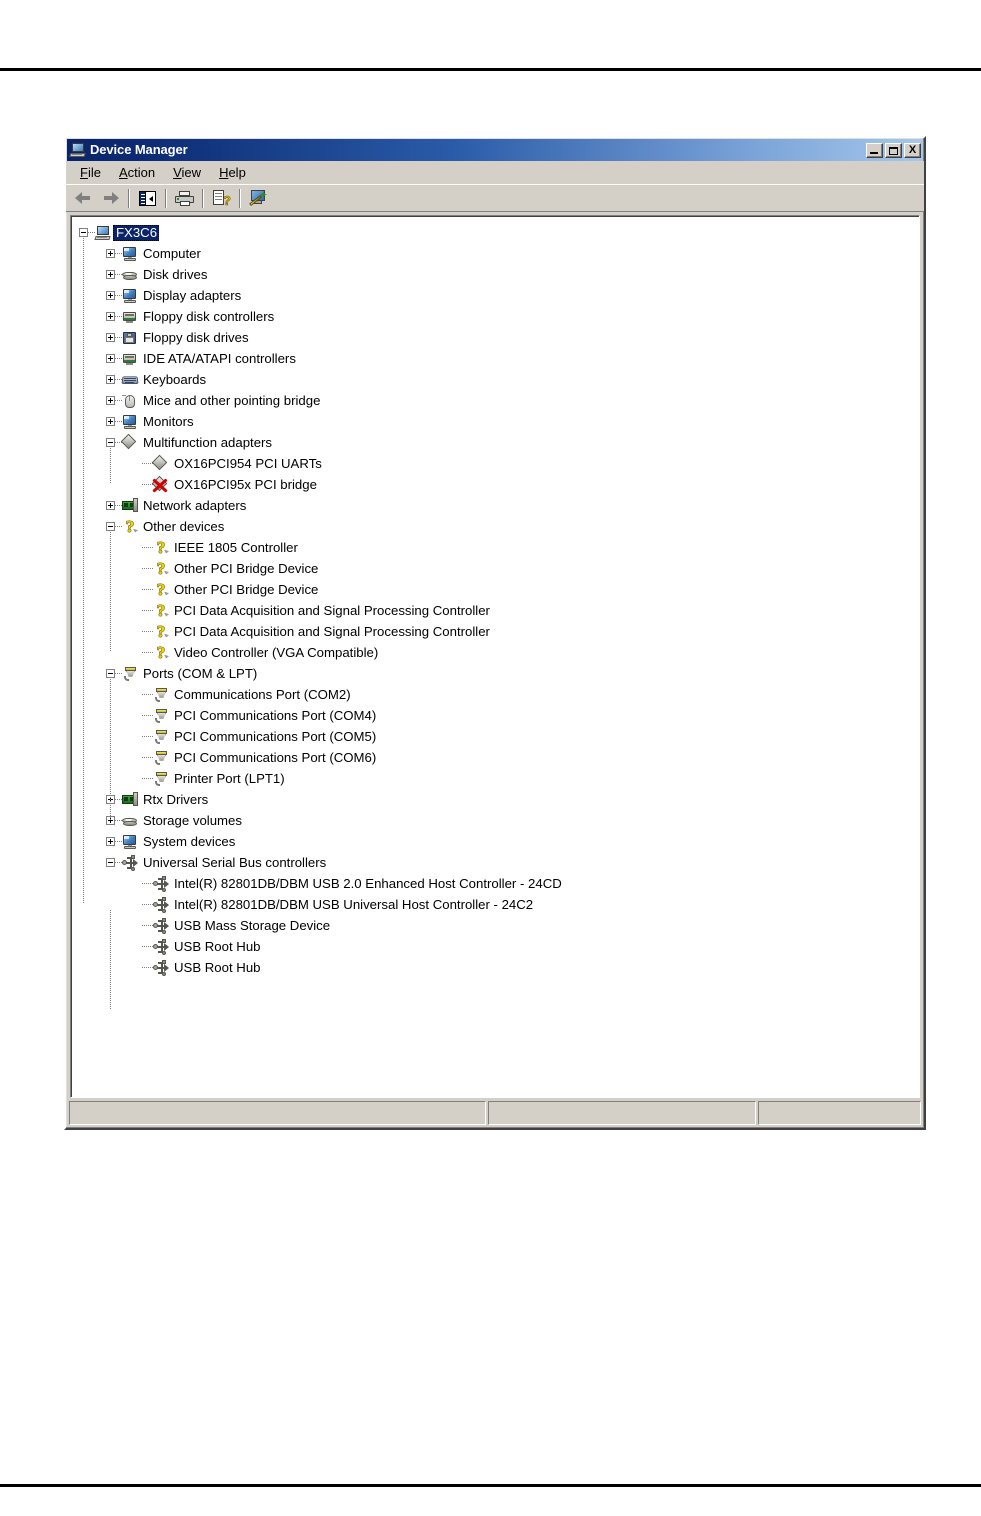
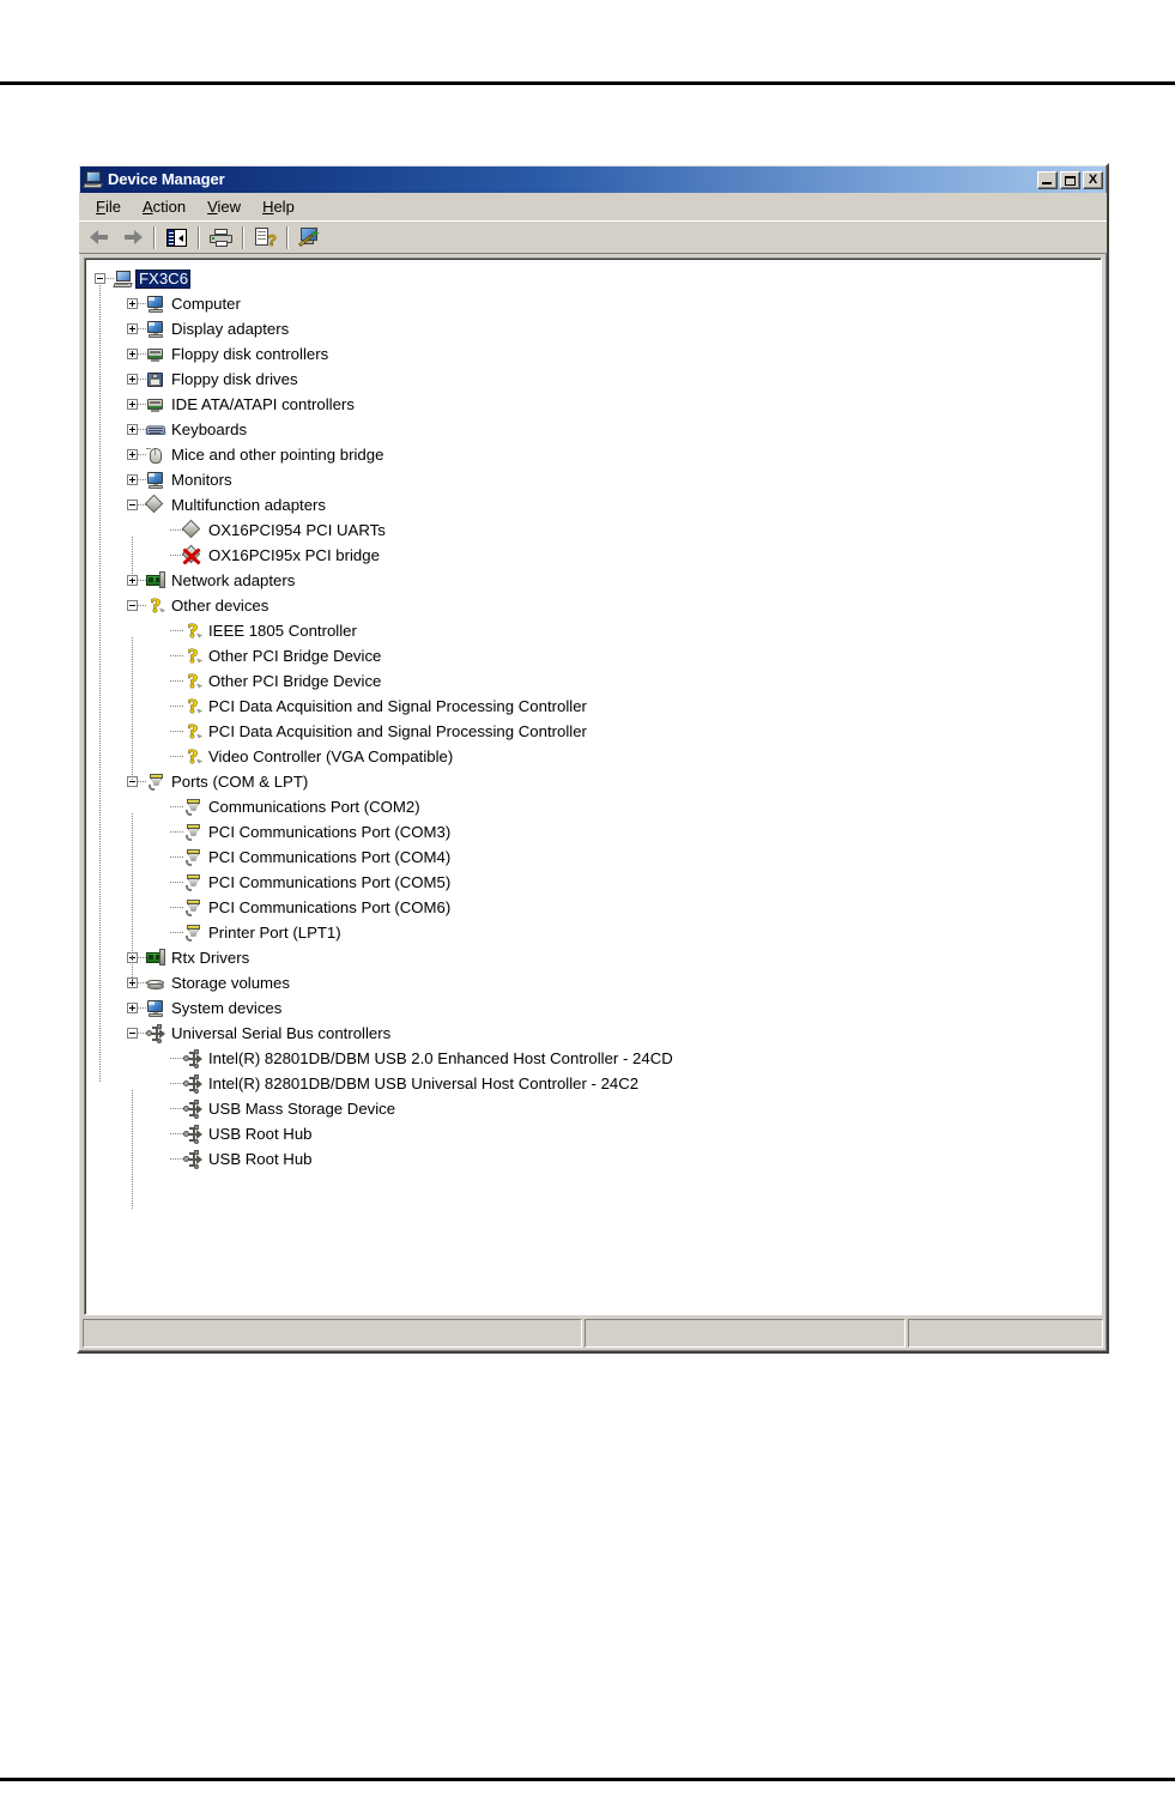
  Device Manager
  X
  File
  Action
  View
  Help
  ?
  ✦
  FX3C6
  Computer
- Disk drives
  Display adapters
  Floppy disk controllers
  Floppy disk drives
  IDE ATA/ATAPI controllers
  Keyboards
  Mice and other pointing bridge
  Monitors
  Multifunction adapters
  OX16PCI954 PCI UARTs
  OX16PCI95x PCI bridge
  Network adapters
  ?
  Other devices
  ?
  IEEE 1805 Controller
  ?
  Other PCI Bridge Device
  ?
  Other PCI Bridge Device
  ?
  PCI Data Acquisition and Signal Processing Controller
  ?
  PCI Data Acquisition and Signal Processing Controller
  ?
  Video Controller (VGA Compatible)
  Ports (COM & LPT)
  Communications Port (COM2)
+ PCI Communications Port (COM3)
  PCI Communications Port (COM4)
  PCI Communications Port (COM5)
  PCI Communications Port (COM6)
  Printer Port (LPT1)
  Rtx Drivers
  Storage volumes
  System devices
  Universal Serial Bus controllers
  Intel(R) 82801DB/DBM USB 2.0 Enhanced Host Controller - 24CD
  Intel(R) 82801DB/DBM USB Universal Host Controller - 24C2
  USB Mass Storage Device
  USB Root Hub
  USB Root Hub
